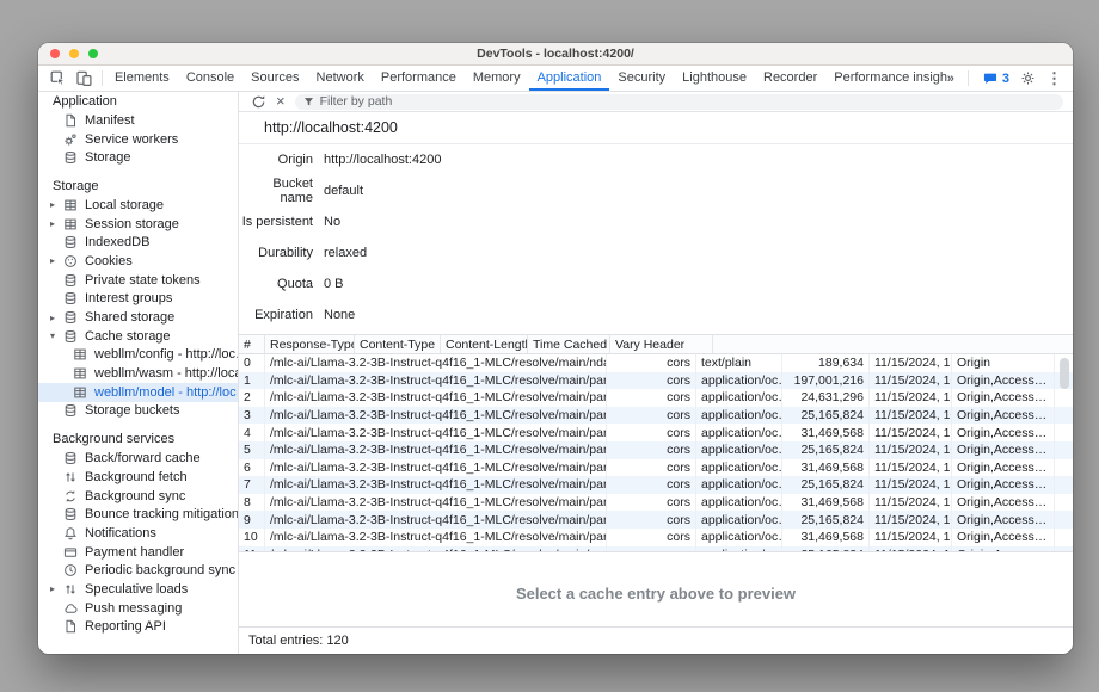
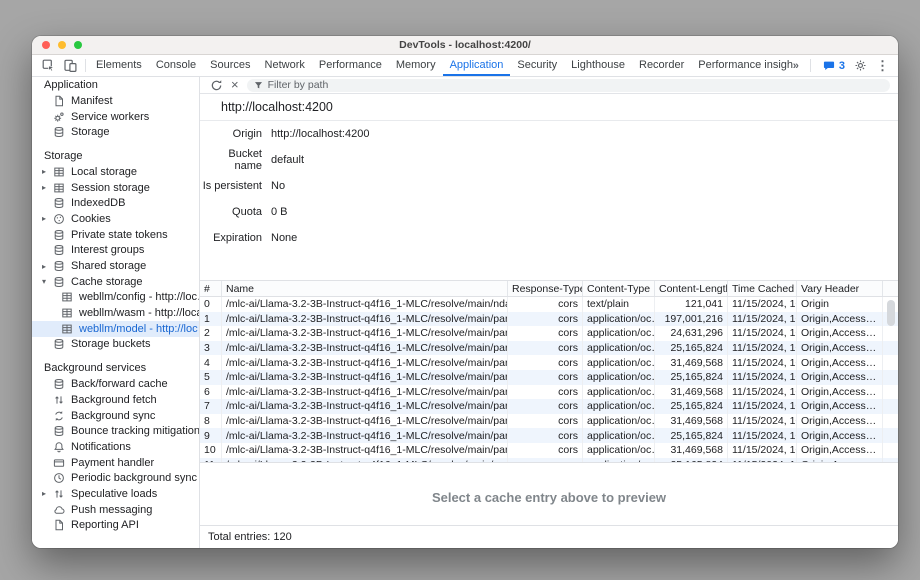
  DevTools - localhost:4200/
  Elements
  Console
  Sources
  Network
  Performance
  Memory
  Application
  Security
  Lighthouse
  Recorder
  Performance insigh
  »
  3
  ⋮
  Application
  Manifest
  Service workers
  Storage
  Storage
  ▸
  Local storage
  ▸
  Session storage
  IndexedDB
  ▸
  Cookies
  Private state tokens
  Interest groups
  ▸
  Shared storage
  ▾
  Cache storage
  webllm/config - http://loc
  webllm/wasm - http://loc
  webllm/model - http://loc
  Storage buckets
  Background services
  Back/forward cache
  Background fetch
  Background sync
  Bounce tracking mitigation
  Notifications
  Payment handler
  Periodic background sync
  ▸
  Speculative loads
  Push messaging
  Reporting API
  ×
  Filter by path
  http://localhost:4200
  Origin
  http://localhost:4200
  Bucket name
  default
  Is persistent
  No
- Durability
- relaxed
  Quota
  0 B
  Expiration
  None
  #
+ Name
  Response-Type
  Content-Type
  Content-Lengt
  Time Cached
  Vary Header
  0
  /mlc-ai/Llama-3.2-3B-Instruct-q4f16_1-MLC/resolve/main/nda
  cors
  text/plain
- 189,634
+ 121,041
  11/15/2024, 1
  Origin
  1
  /mlc-ai/Llama-3.2-3B-Instruct-q4f16_1-MLC/resolve/main/par
  cors
  application/oc
  197,001,216
  11/15/2024, 1
  Origin,Access…
  2
  /mlc-ai/Llama-3.2-3B-Instruct-q4f16_1-MLC/resolve/main/par
  cors
  application/oc
  24,631,296
  11/15/2024, 1
  Origin,Access…
  3
  /mlc-ai/Llama-3.2-3B-Instruct-q4f16_1-MLC/resolve/main/par
  cors
  application/oc
  25,165,824
  11/15/2024, 1
  Origin,Access…
  4
  /mlc-ai/Llama-3.2-3B-Instruct-q4f16_1-MLC/resolve/main/par
  cors
  application/oc
  31,469,568
  11/15/2024, 1
  Origin,Access…
  5
  /mlc-ai/Llama-3.2-3B-Instruct-q4f16_1-MLC/resolve/main/par
  cors
  application/oc
  25,165,824
  11/15/2024, 1
  Origin,Access…
  6
  /mlc-ai/Llama-3.2-3B-Instruct-q4f16_1-MLC/resolve/main/par
  cors
  application/oc
  31,469,568
  11/15/2024, 1
  Origin,Access…
  7
  /mlc-ai/Llama-3.2-3B-Instruct-q4f16_1-MLC/resolve/main/par
  cors
  application/oc
  25,165,824
  11/15/2024, 1
  Origin,Access…
  8
  /mlc-ai/Llama-3.2-3B-Instruct-q4f16_1-MLC/resolve/main/par
  cors
  application/oc
  31,469,568
  11/15/2024, 1
  Origin,Access…
  9
  /mlc-ai/Llama-3.2-3B-Instruct-q4f16_1-MLC/resolve/main/par
  cors
  application/oc
  25,165,824
  11/15/2024, 1
  Origin,Access…
  10
  /mlc-ai/Llama-3.2-3B-Instruct-q4f16_1-MLC/resolve/main/par
  cors
  application/oc
  31,469,568
  11/15/2024, 1
  Origin,Access…
  Select a cache entry above to preview
  Total entries: 120
